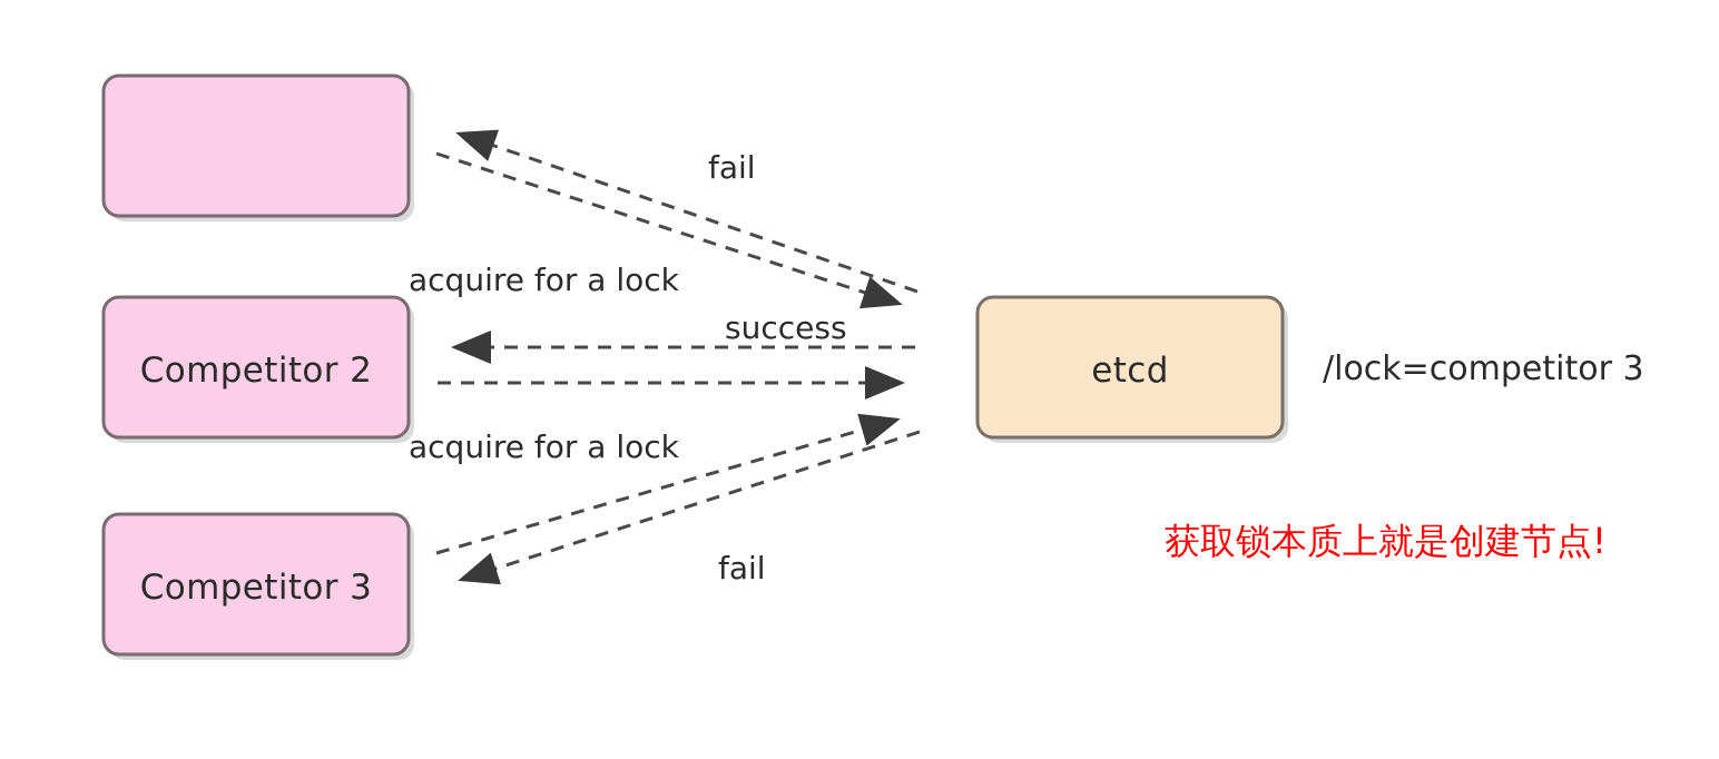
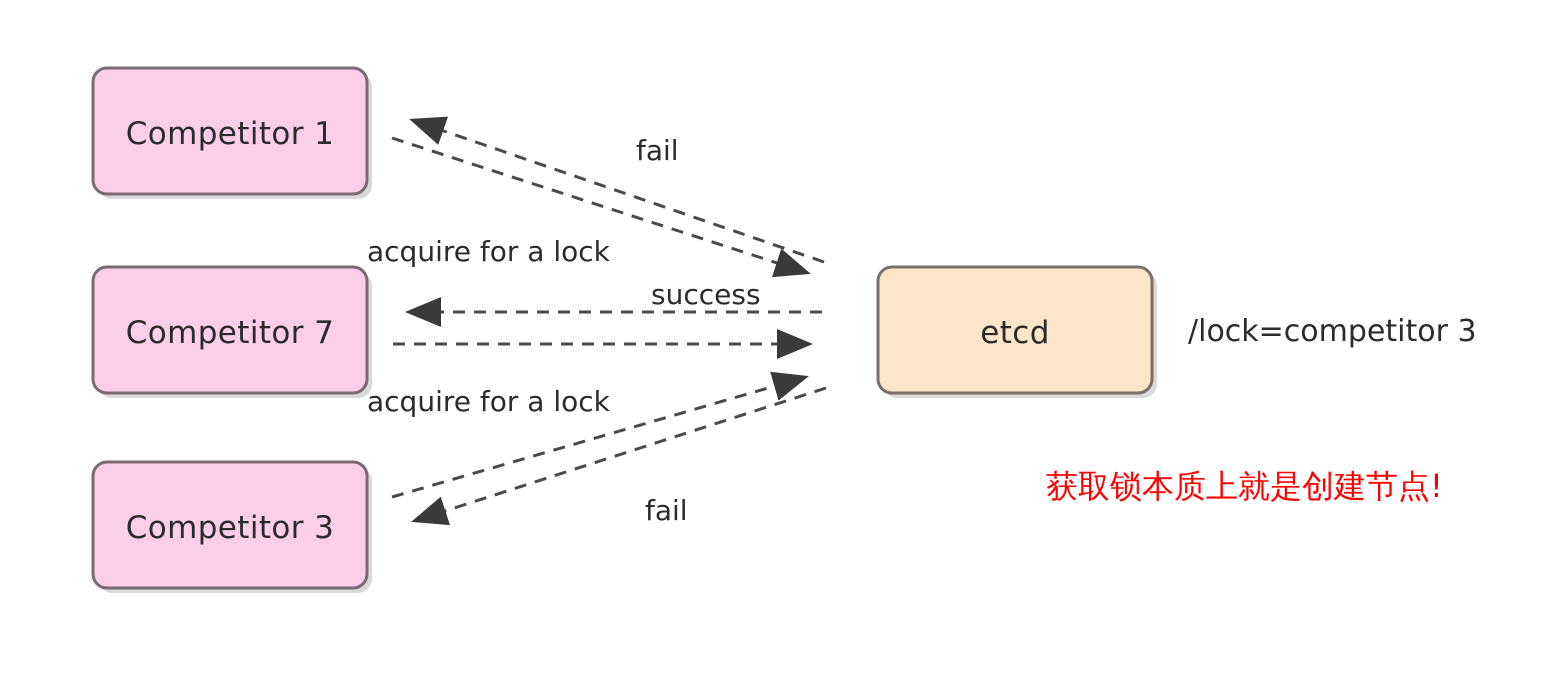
+ Competitor 1
- Competitor 2
+ Competitor 7
  Competitor 3
  etcd
  fail
  acquire for a lock
  success
  acquire for a lock
  fail
  /lock=competitor 3
  获取锁本质上就是创建节点!
